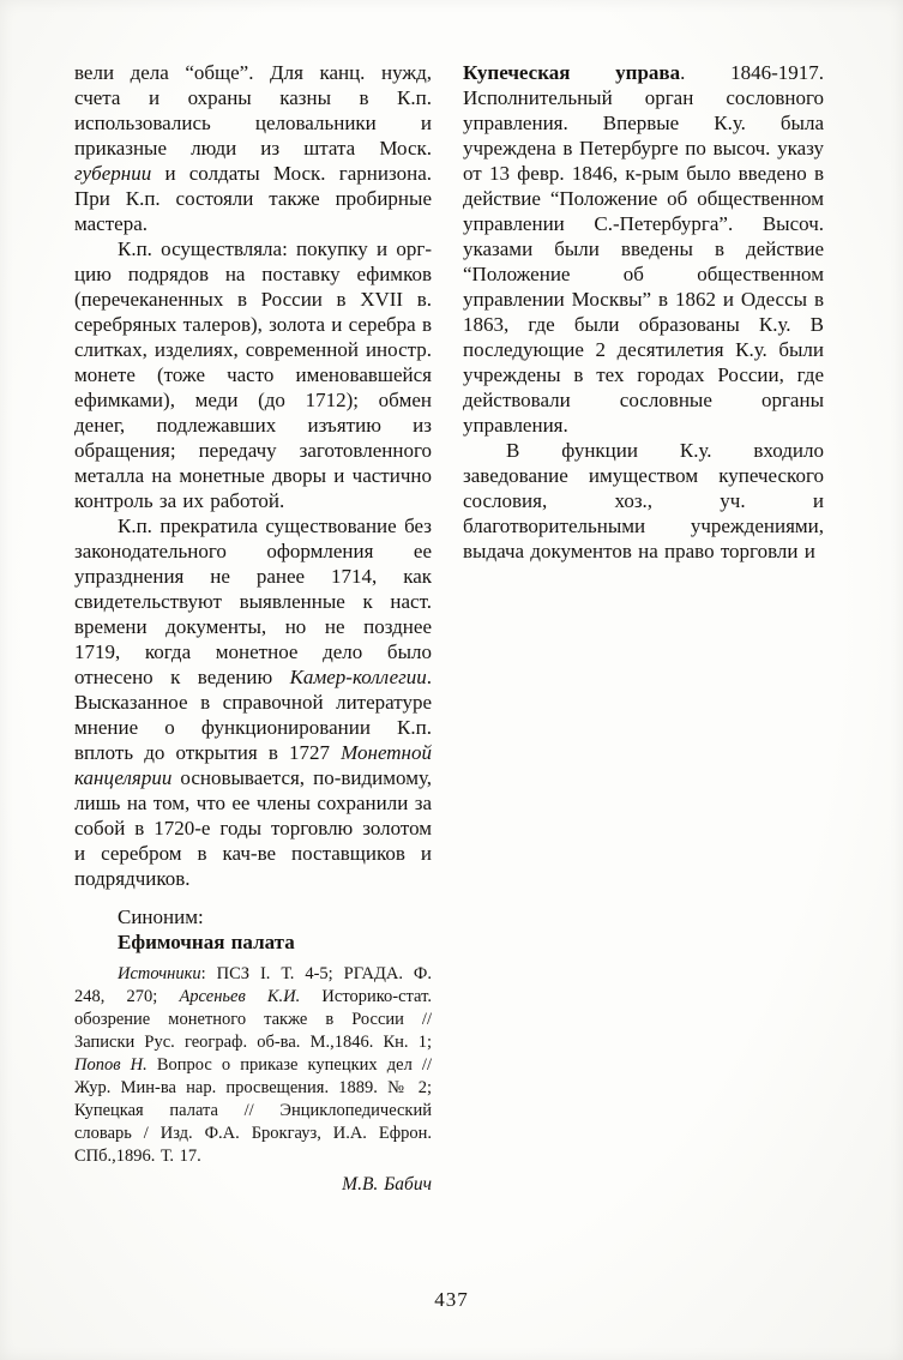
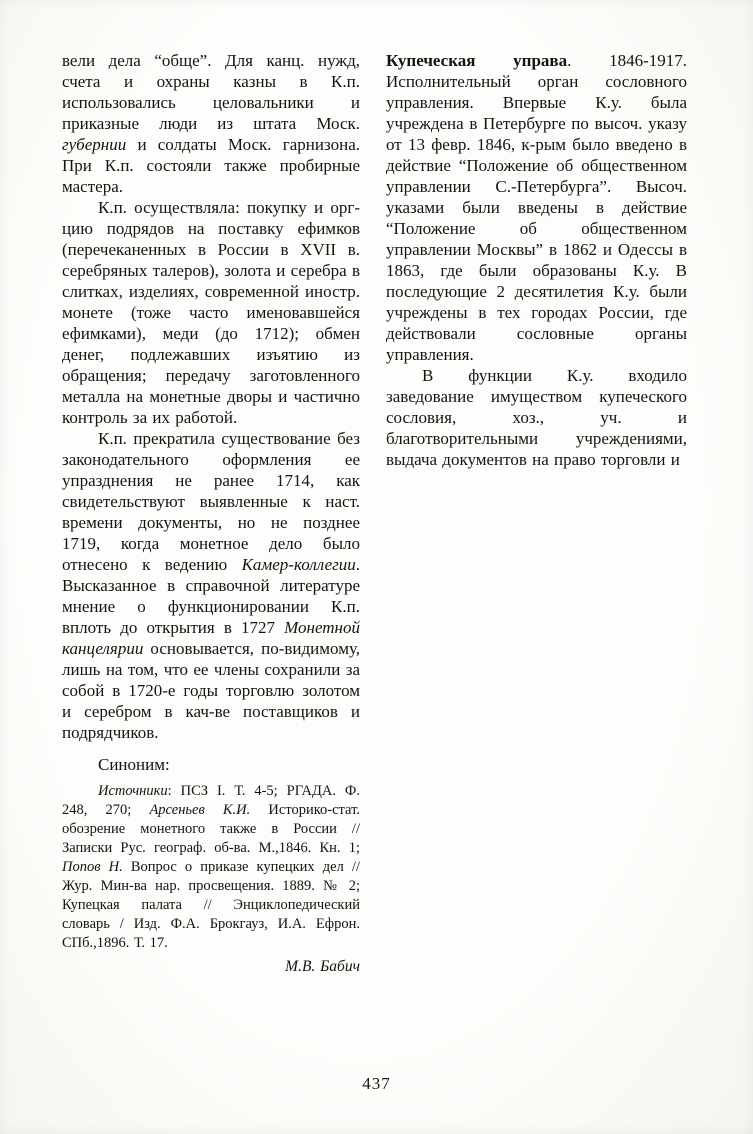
  вели дела “обще”. Для канц. нужд, счета и охраны казны в К.п. использовались целовальники и приказные люди из штата Моск. губернии и солдаты Моск. гарнизона. При К.п. состояли также пробирные мастера.
  К.п. осуществляла: покупку и орг-цию подрядов на поставку ефимков (перечеканенных в России в XVII в. серебряных талеров), золота и серебра в слитках, изделиях, современной иностр. монете (тоже часто именовавшейся ефимками), меди (до 1712); обмен денег, подлежавших изъятию из обращения; передачу заготовленного металла на монетные дворы и частично контроль за их работой.
  К.п. прекратила существование без законодательного оформления ее упразднения не ранее 1714, как свидетельствуют выявленные к наст. времени документы, но не позднее 1719, когда монетное дело было отнесено к ведению Камер-коллегии. Высказанное в справочной литературе мнение о функционировании К.п. вплоть до открытия в 1727 Монетной канцелярии основывается, по-видимому, лишь на том, что ее члены сохранили за собой в 1720-е годы торговлю золотом и серебром в кач-ве поставщиков и подрядчиков.
  Синоним:
- Ефимочная палата
  Источники: ПСЗ I. Т. 4-5; РГАДА. Ф. 248, 270; Арсеньев К.И. Историко-стат. обозрение монетного также в России // Записки Рус. географ. об-ва. М.,1846. Кн. 1; Попов Н. Вопрос о приказе купецких дел // Жур. Мин-ва нар. просвещения. 1889. № 2; Купецкая палата // Энциклопедический словарь / Изд. Ф.А. Брокгауз, И.А. Ефрон. СПб.,1896. Т. 17.
  М.В. Бабич
  Купеческая управа. 1846-1917. Исполнительный орган сословного управления. Впервые К.у. была учреждена в Петербурге по высоч. указу от 13 февр. 1846, к-рым было введено в действие “Положение об общественном управлении С.-Петербурга”. Высоч. указами были введены в действие “Положение об общественном управлении Москвы” в 1862 и Одессы в 1863, где были образованы К.у. В последующие 2 десятилетия К.у. были учреждены в тех городах России, где действовали сословные органы управления.
  В функции К.у. входило заведование имуществом купеческого сословия, хоз., уч. и благотворительными учреждениями, выдача документов на право торговли и
  437
